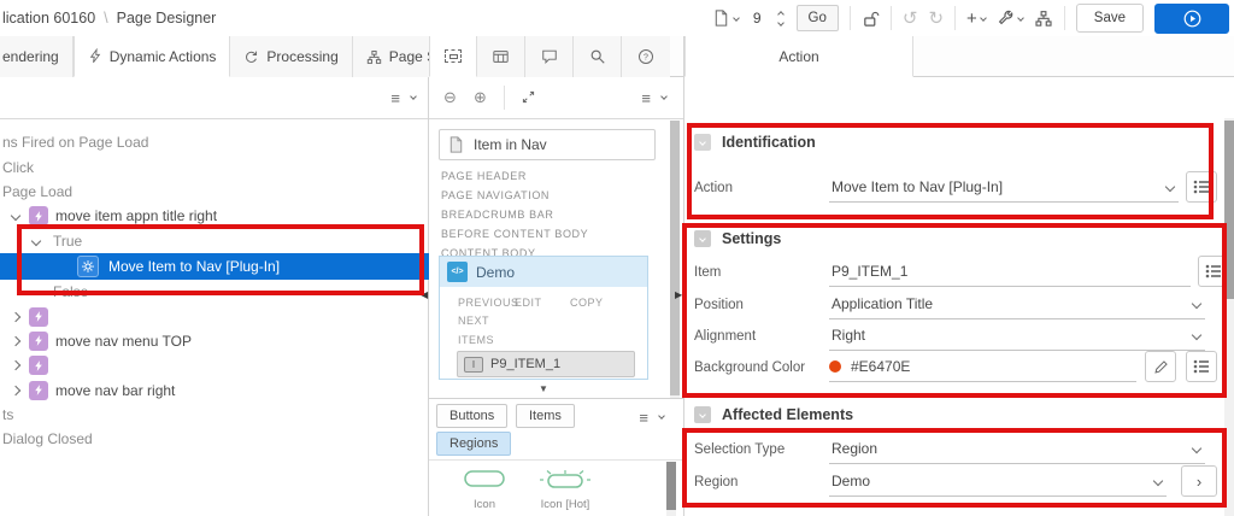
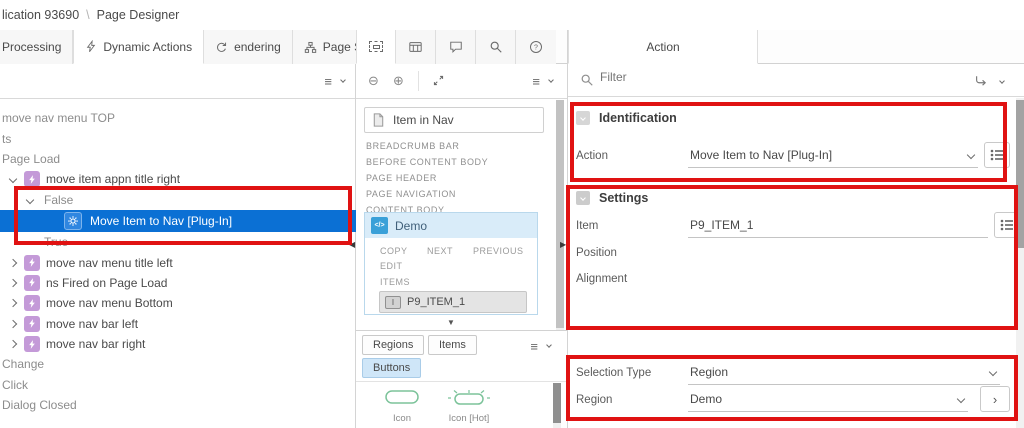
- lication 60160 \ Page Designer
+ lication 93690 \ Page Designer
- 9
- Go
- ↺
- ↻
- +
- Save
- endering
+ Processing
  Dynamic Actions
- Processing
+ endering
  ≡
- ns Fired on Page Load
+ move nav menu TOP
- Click
+ ts
  Page Load
  move item appn title right
- True
+ False
  Move Item to Nav [Plug-In]
- False
+ True
+ move nav menu title left
- move nav menu TOP
+ ns Fired on Page Load
+ move nav menu Bottom
+ move nav bar left
  move nav bar right
+ Change
- ts
+ Click
  Dialog Closed
  ⊖
  ⊕
  ≡
  Item in Nav
- PAGE HEADER
+ BREADCRUMB BAR
- PAGE NAVIGATION
+ BEFORE CONTENT BODY
- BREADCRUMB BAR
+ PAGE HEADER
- BEFORE CONTENT BODY
+ PAGE NAVIGATION
  CONTENT BODY
  Demo
- PREVIOUS
+ COPY
- EDIT
+ NEXT
- COPY
+ PREVIOUS
- NEXT
+ EDIT
  ITEMS
  I
  P9_ITEM_1
  ▼
- Buttons
+ Regions
  Items
- Regions
+ Buttons
  ≡
  Icon
  Icon [Hot]
  ◀
  ▶
  Action
+ Filter
  Identification
  Action
  Move Item to Nav [Plug-In]
  Settings
  Item
  P9_ITEM_1
  Position
- Application Title
  Alignment
- Right
- Background Color
- #E6470E
- Affected Elements
  Selection Type
  Region
  Region
  Demo
  ›
